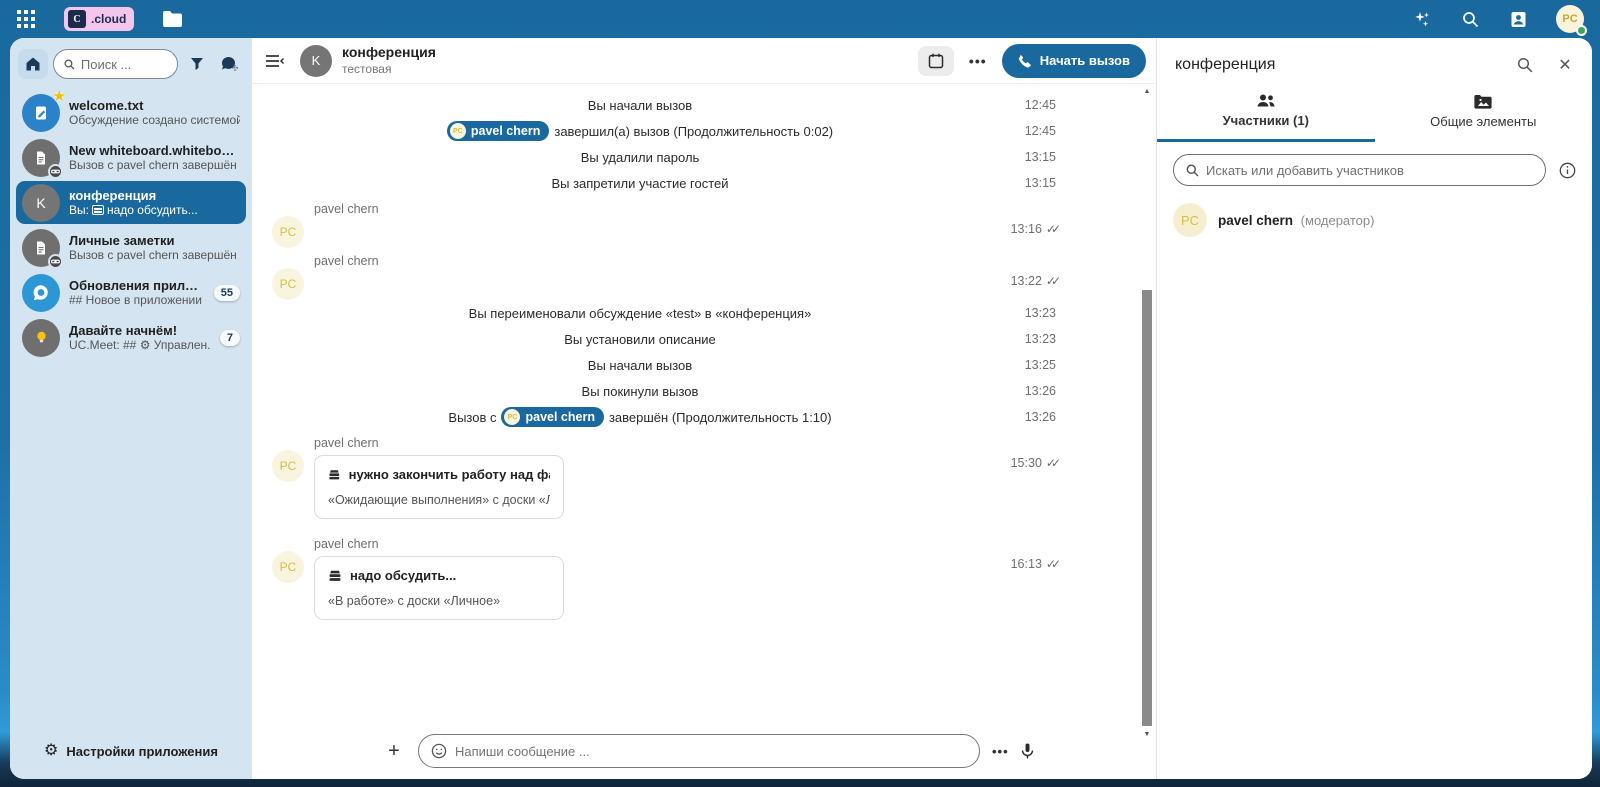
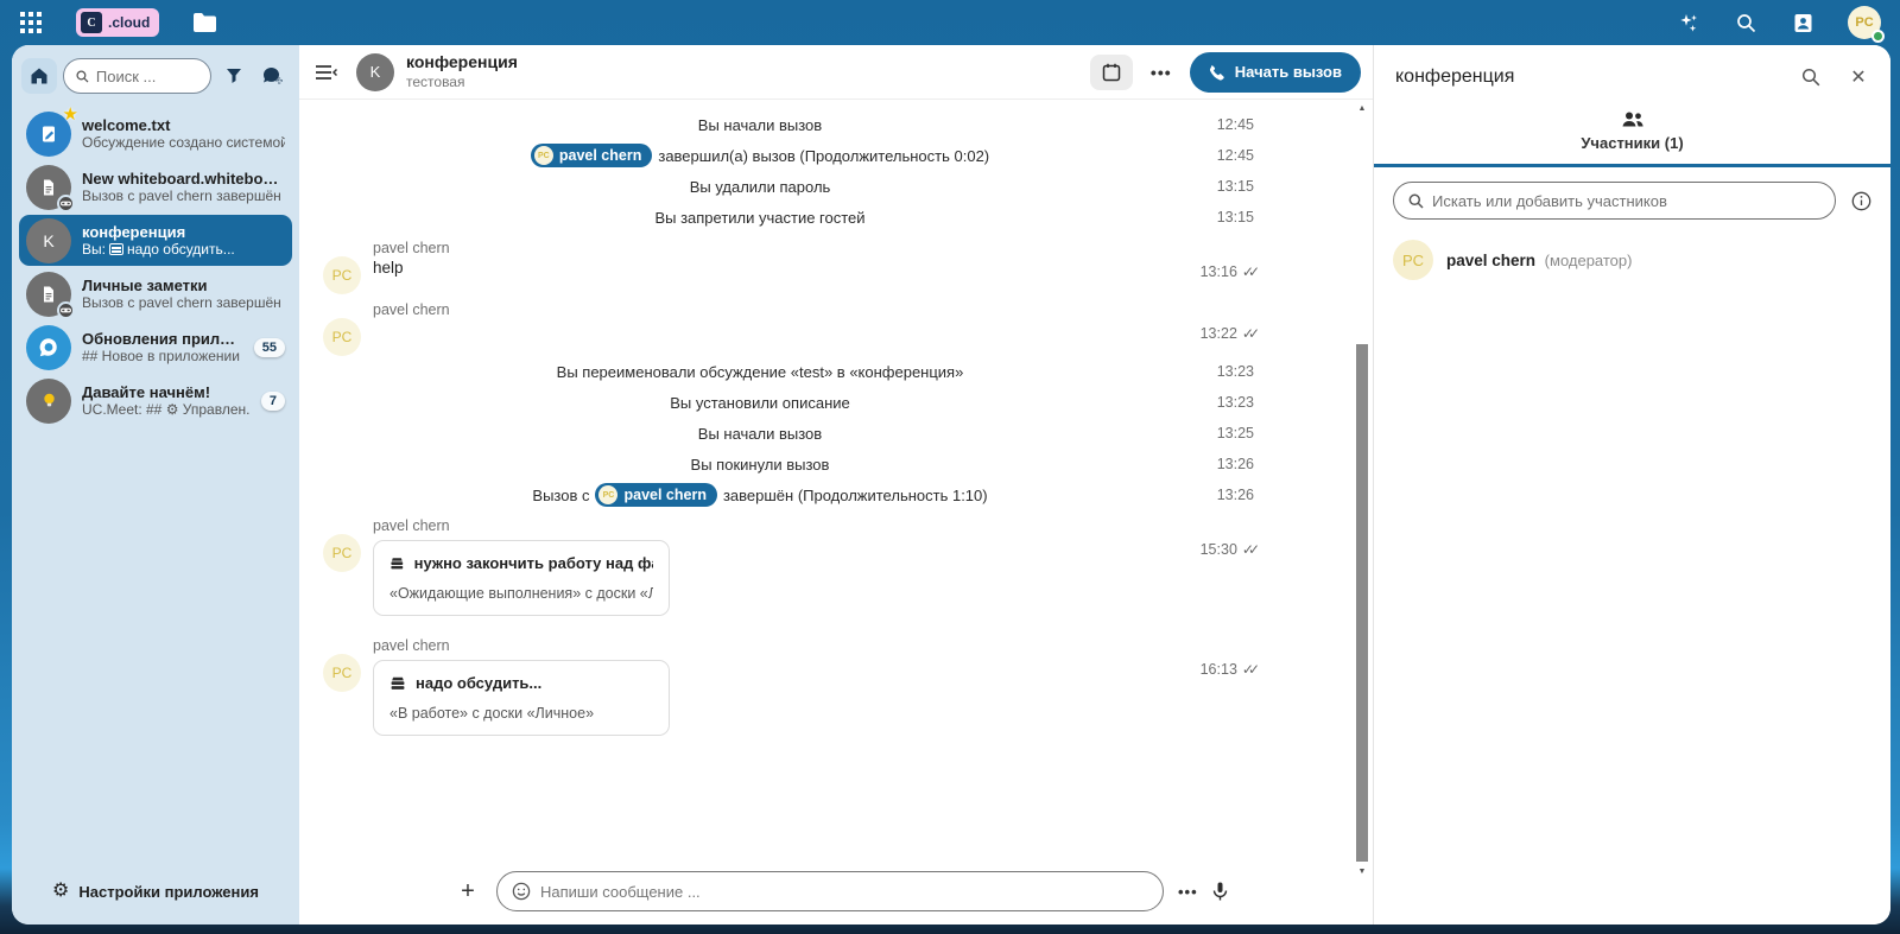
  C
  .cloud
  PC
  Поиск ...
  ★
  welcome.txt
  Обсуждение создано системой
  New whiteboard.whiteboard
  Вызов с pavel chern завершён
  K
  конференция
  Вы:
  надо обсудить...
  Личные заметки
  Вызов с pavel chern завершён
  Обновления прилож
  ## Новое в приложении
  55
  Давайте начнём!
  UC.Meet: ## ⚙ Управлен.
  7
  ⚙
  Настройки приложения
  K
  конференция
  тестовая
  •••
  Начать вызов
  Вы начали вызов
  12:45
  pavel chern
  завершил(а) вызов (Продолжительность 0:02)
  12:45
  Вы удалили пароль
  13:15
  Вы запретили участие гостей
  13:15
  PC
  pavel chern
+ help
  13:16 ✓✓
  PC
  pavel chern
  13:22 ✓✓
  Вы переименовали обсуждение «test» в «конференция»
  13:23
  Вы установили описание
  13:23
  Вы начали вызов
  13:25
  Вы покинули вызов
  13:26
  Вызов с
  pavel chern
  завершён (Продолжительность 1:10)
  13:26
  PC
  pavel chern
  нужно закончить работу над ф
  «Ожидающие выполнения» с доски «Л
  15:30 ✓✓
  PC
  pavel chern
  надо обсудить...
  «В работе» с доски «Личное»
  16:13 ✓✓
  +
  Напиши сообщение ...
  •••
  конференция
  ✕
  Участники (1)
- Общие элементы
  Искать или добавить участников
  PC
  pavel chern (модератор)
